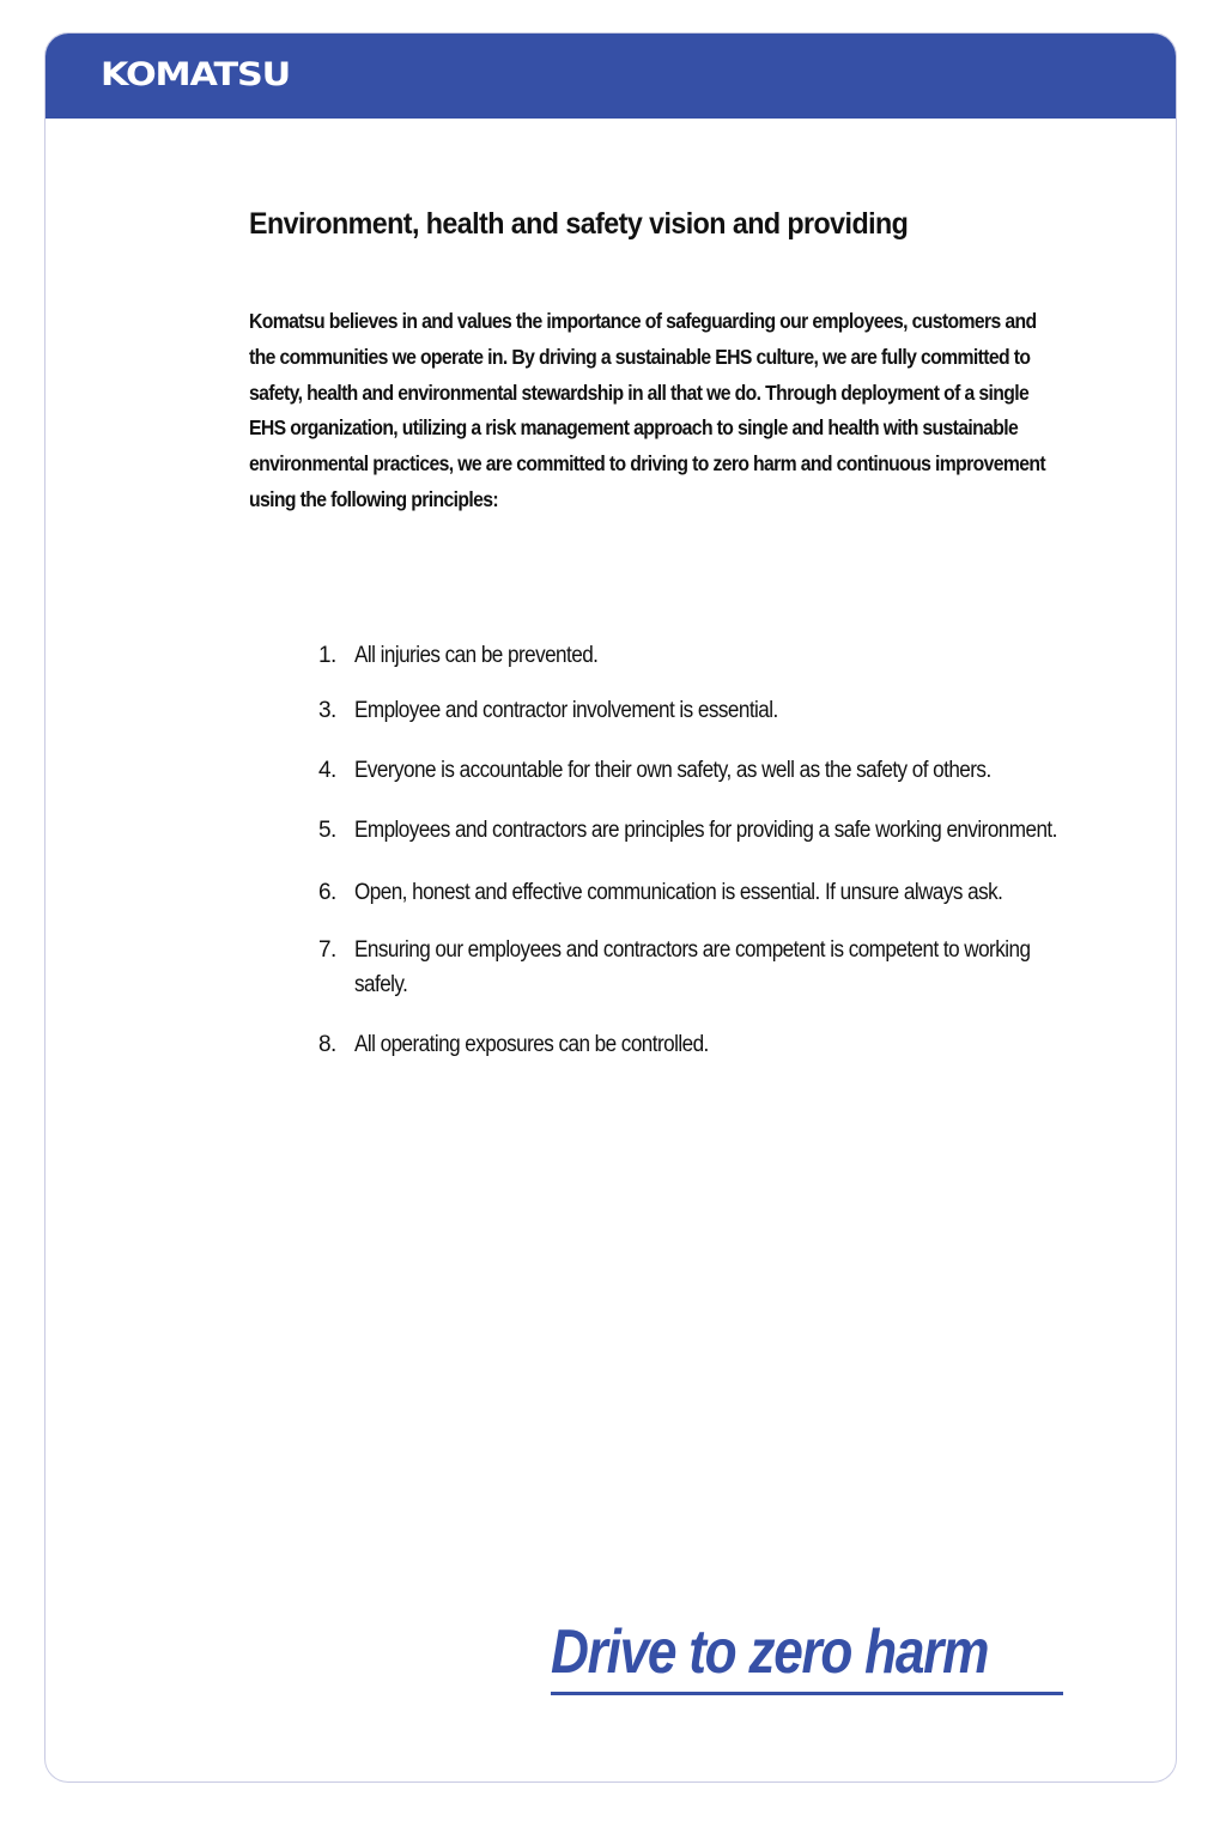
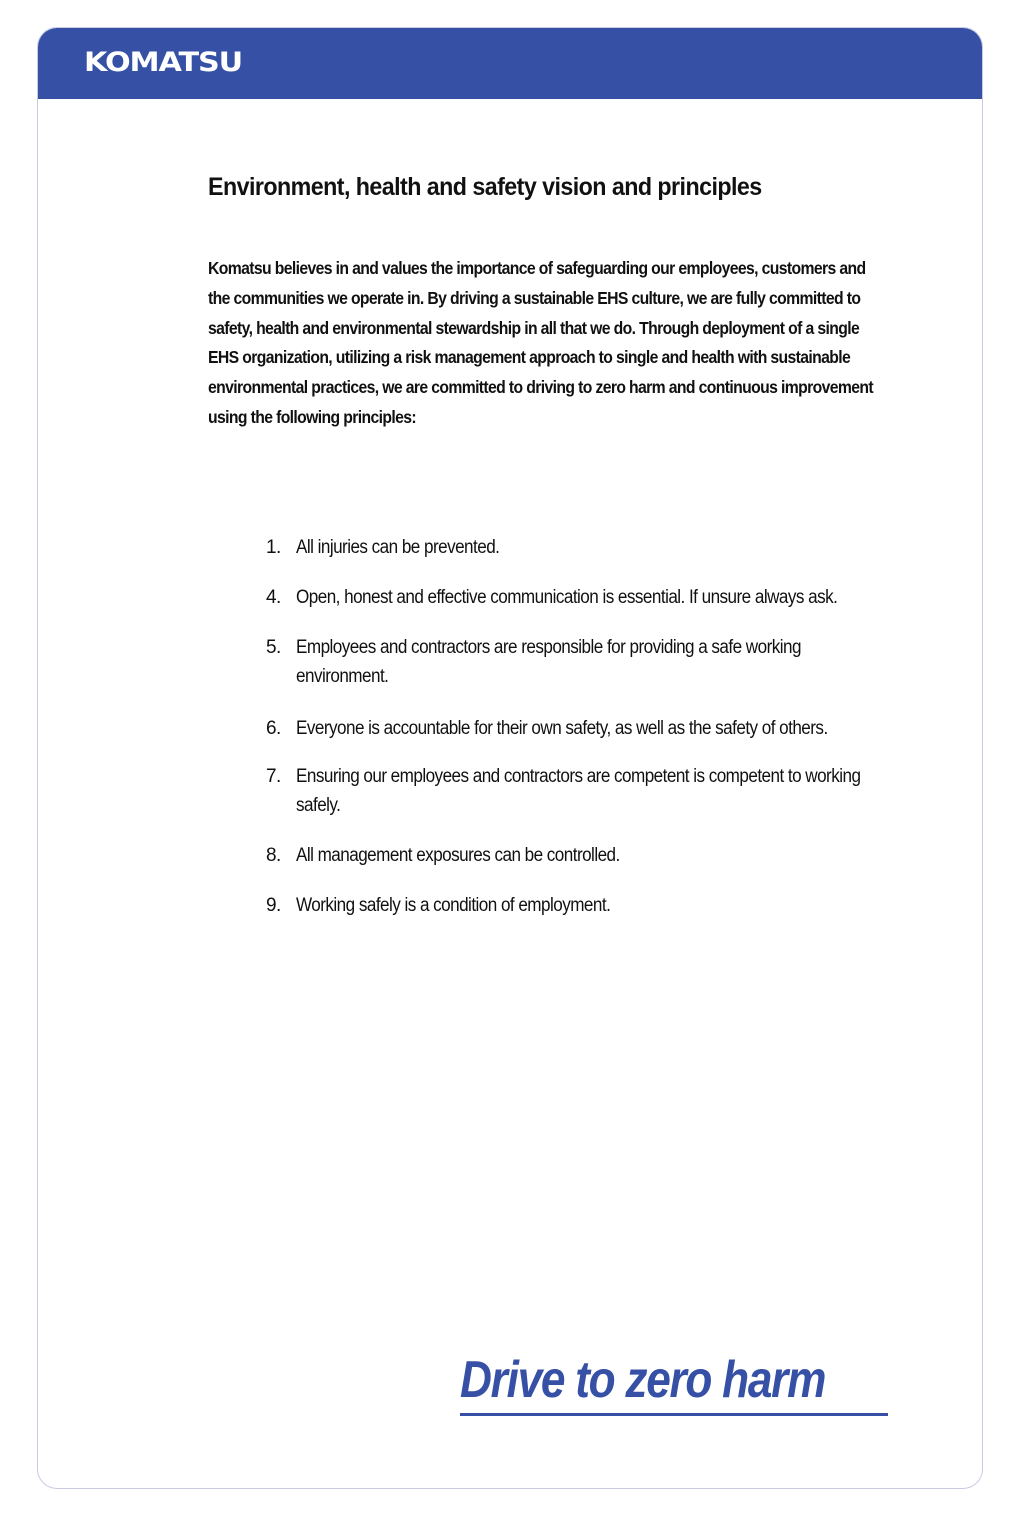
  KOMATSU
- Environment, health and safety vision and providing
+ Environment, health and safety vision and principles
  Komatsu believes in and values the importance of safeguarding our employees, customers and the communities we operate in. By driving a sustainable EHS culture, we are fully committed to safety, health and environmental stewardship in all that we do. Through deployment of a single EHS organization, utilizing a risk management approach to single and health with sustainable environmental practices, we are committed to driving to zero harm and continuous improvement using the following principles:
  1.
  All injuries can be prevented.
- 3.
- Employee and contractor involvement is essential.
  4.
- Everyone is accountable for their own safety, as well as the safety of others.
+ Open, honest and effective communication is essential. If unsure always ask.
  5.
- Employees and contractors are principles for providing a safe working environment.
+ Employees and contractors are responsible for providing a safe working environment.
  6.
- Open, honest and effective communication is essential. If unsure always ask.
+ Everyone is accountable for their own safety, as well as the safety of others.
  7.
  Ensuring our employees and contractors are competent is competent to working safely.
  8.
- All operating exposures can be controlled.
+ All management exposures can be controlled.
+ 9.
+ Working safely is a condition of employment.
  Drive to zero harm
